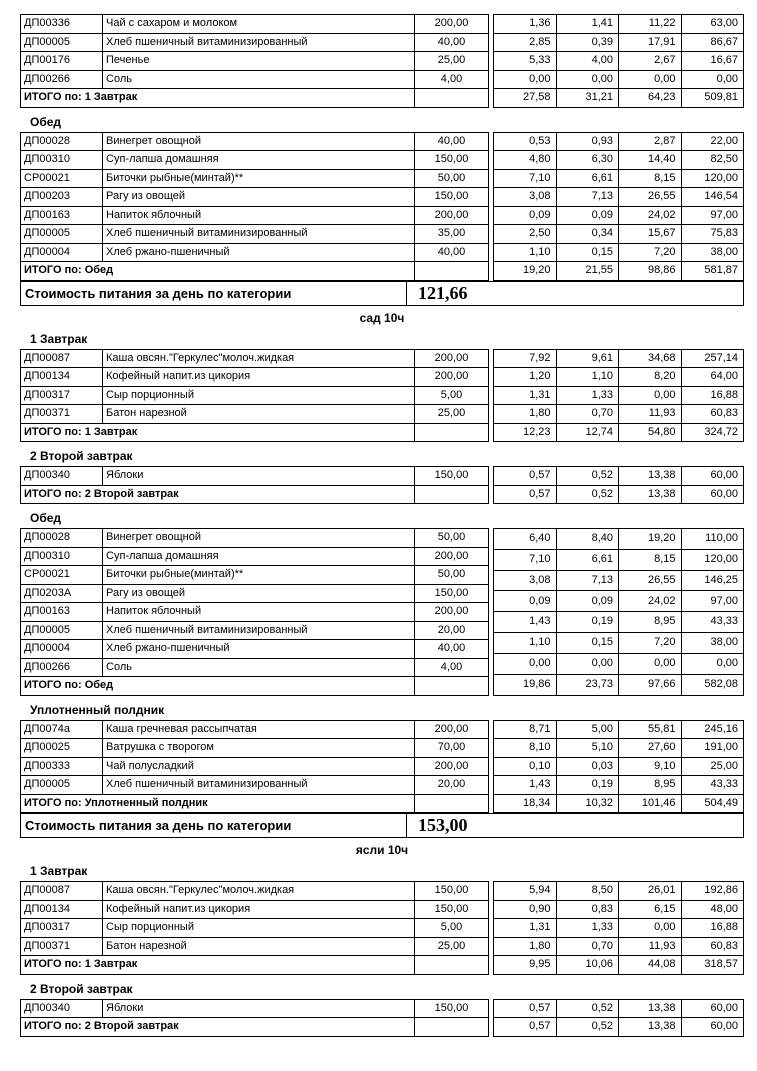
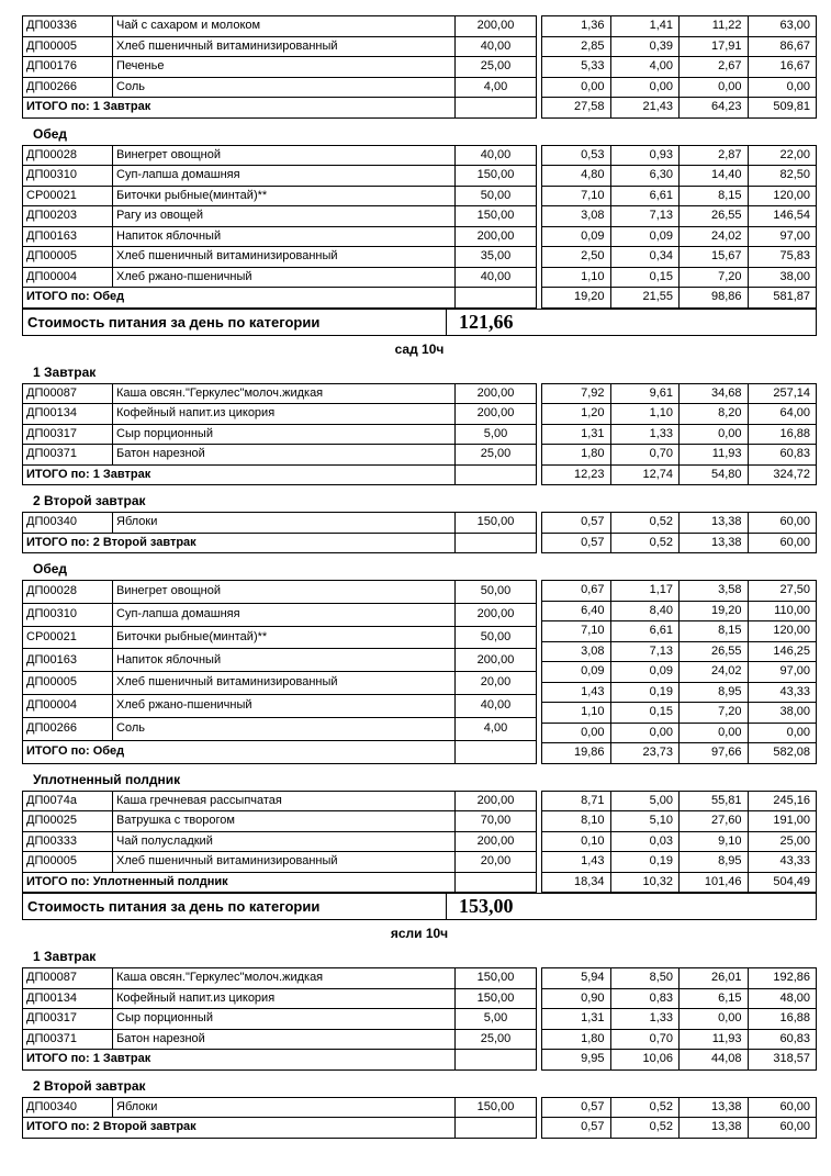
  ДП00336	Чай с сахаром и молоком	200,00
  ДП00005	Хлеб пшеничный витаминизированный	40,00
  ДП00176	Печенье	25,00
  ДП00266	Соль	4,00
  ИТОГО по: 1 Завтрак
  1,36	1,41	11,22	63,00
  2,85	0,39	17,91	86,67
  5,33	4,00	2,67	16,67
  0,00	0,00	0,00	0,00
- 27,58	31,21	64,23	509,81
+ 27,58	21,43	64,23	509,81
  Обед
  ДП00028	Винегрет овощной	40,00
  ДП00310	Суп-лапша домашняя	150,00
  СР00021	Биточки рыбные(минтай)**	50,00
  ДП00203	Рагу из овощей	150,00
  ДП00163	Напиток яблочный	200,00
  ДП00005	Хлеб пшеничный витаминизированный	35,00
  ДП00004	Хлеб ржано-пшеничный	40,00
  ИТОГО по: Обед
  0,53	0,93	2,87	22,00
  4,80	6,30	14,40	82,50
  7,10	6,61	8,15	120,00
  3,08	7,13	26,55	146,54
  0,09	0,09	24,02	97,00
  2,50	0,34	15,67	75,83
  1,10	0,15	7,20	38,00
  19,20	21,55	98,86	581,87
  Стоимость питания за день по категории
  121,66
  сад 10ч
  1 Завтрак
  ДП00087	Каша овсян."Геркулес"молоч.жидкая	200,00
  ДП00134	Кофейный напит.из цикория	200,00
  ДП00317	Сыр порционный	5,00
  ДП00371	Батон нарезной	25,00
  ИТОГО по: 1 Завтрак
  7,92	9,61	34,68	257,14
  1,20	1,10	8,20	64,00
  1,31	1,33	0,00	16,88
  1,80	0,70	11,93	60,83
  12,23	12,74	54,80	324,72
  2 Второй завтрак
  ДП00340	Яблоки	150,00
  ИТОГО по: 2 Второй завтрак
  0,57	0,52	13,38	60,00
  0,57	0,52	13,38	60,00
  Обед
  ДП00028	Винегрет овощной	50,00
  ДП00310	Суп-лапша домашняя	200,00
  СР00021	Биточки рыбные(минтай)**	50,00
- ДП0203А	Рагу из овощей	150,00
  ДП00163	Напиток яблочный	200,00
  ДП00005	Хлеб пшеничный витаминизированный	20,00
  ДП00004	Хлеб ржано-пшеничный	40,00
  ДП00266	Соль	4,00
  ИТОГО по: Обед
+ 0,67	1,17	3,58	27,50
  6,40	8,40	19,20	110,00
  7,10	6,61	8,15	120,00
  3,08	7,13	26,55	146,25
  0,09	0,09	24,02	97,00
  1,43	0,19	8,95	43,33
  1,10	0,15	7,20	38,00
  0,00	0,00	0,00	0,00
  19,86	23,73	97,66	582,08
  Уплотненный полдник
  ДП0074а	Каша гречневая рассыпчатая	200,00
  ДП00025	Ватрушка с творогом	70,00
  ДП00333	Чай полусладкий	200,00
  ДП00005	Хлеб пшеничный витаминизированный	20,00
  ИТОГО по: Уплотненный полдник
  8,71	5,00	55,81	245,16
  8,10	5,10	27,60	191,00
  0,10	0,03	9,10	25,00
  1,43	0,19	8,95	43,33
  18,34	10,32	101,46	504,49
  Стоимость питания за день по категории
  153,00
  ясли 10ч
  1 Завтрак
  ДП00087	Каша овсян."Геркулес"молоч.жидкая	150,00
  ДП00134	Кофейный напит.из цикория	150,00
  ДП00317	Сыр порционный	5,00
  ДП00371	Батон нарезной	25,00
  ИТОГО по: 1 Завтрак
  5,94	8,50	26,01	192,86
  0,90	0,83	6,15	48,00
  1,31	1,33	0,00	16,88
  1,80	0,70	11,93	60,83
  9,95	10,06	44,08	318,57
  2 Второй завтрак
  ДП00340	Яблоки	150,00
  ИТОГО по: 2 Второй завтрак
  0,57	0,52	13,38	60,00
  0,57	0,52	13,38	60,00
